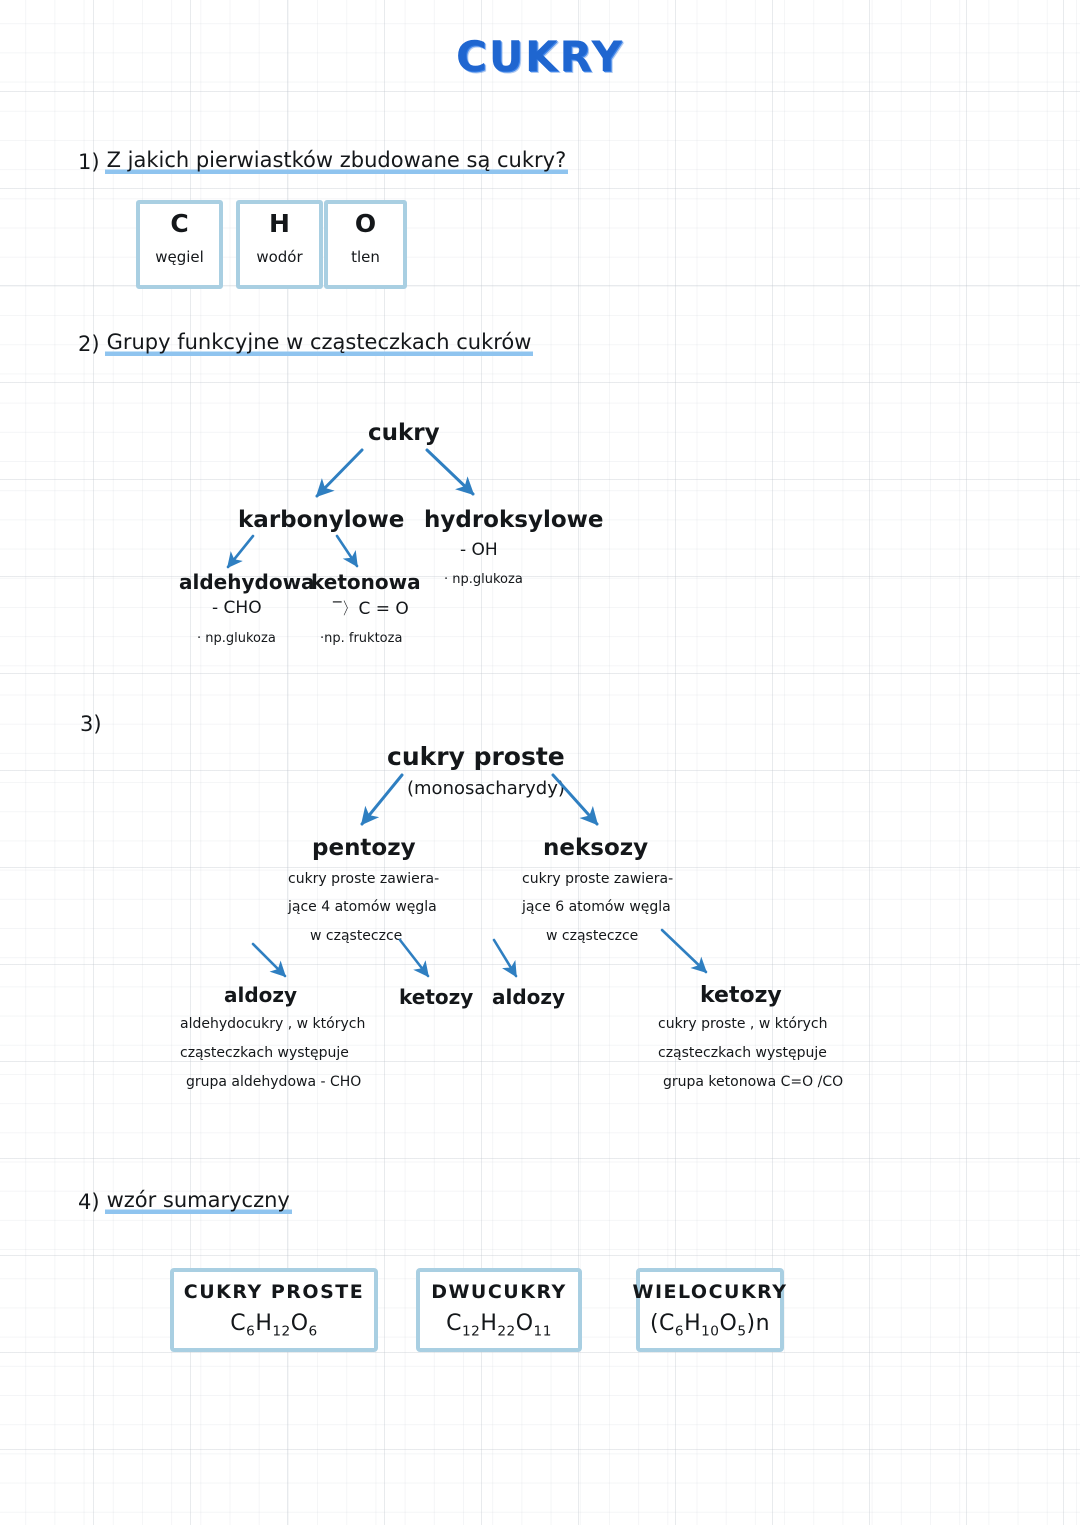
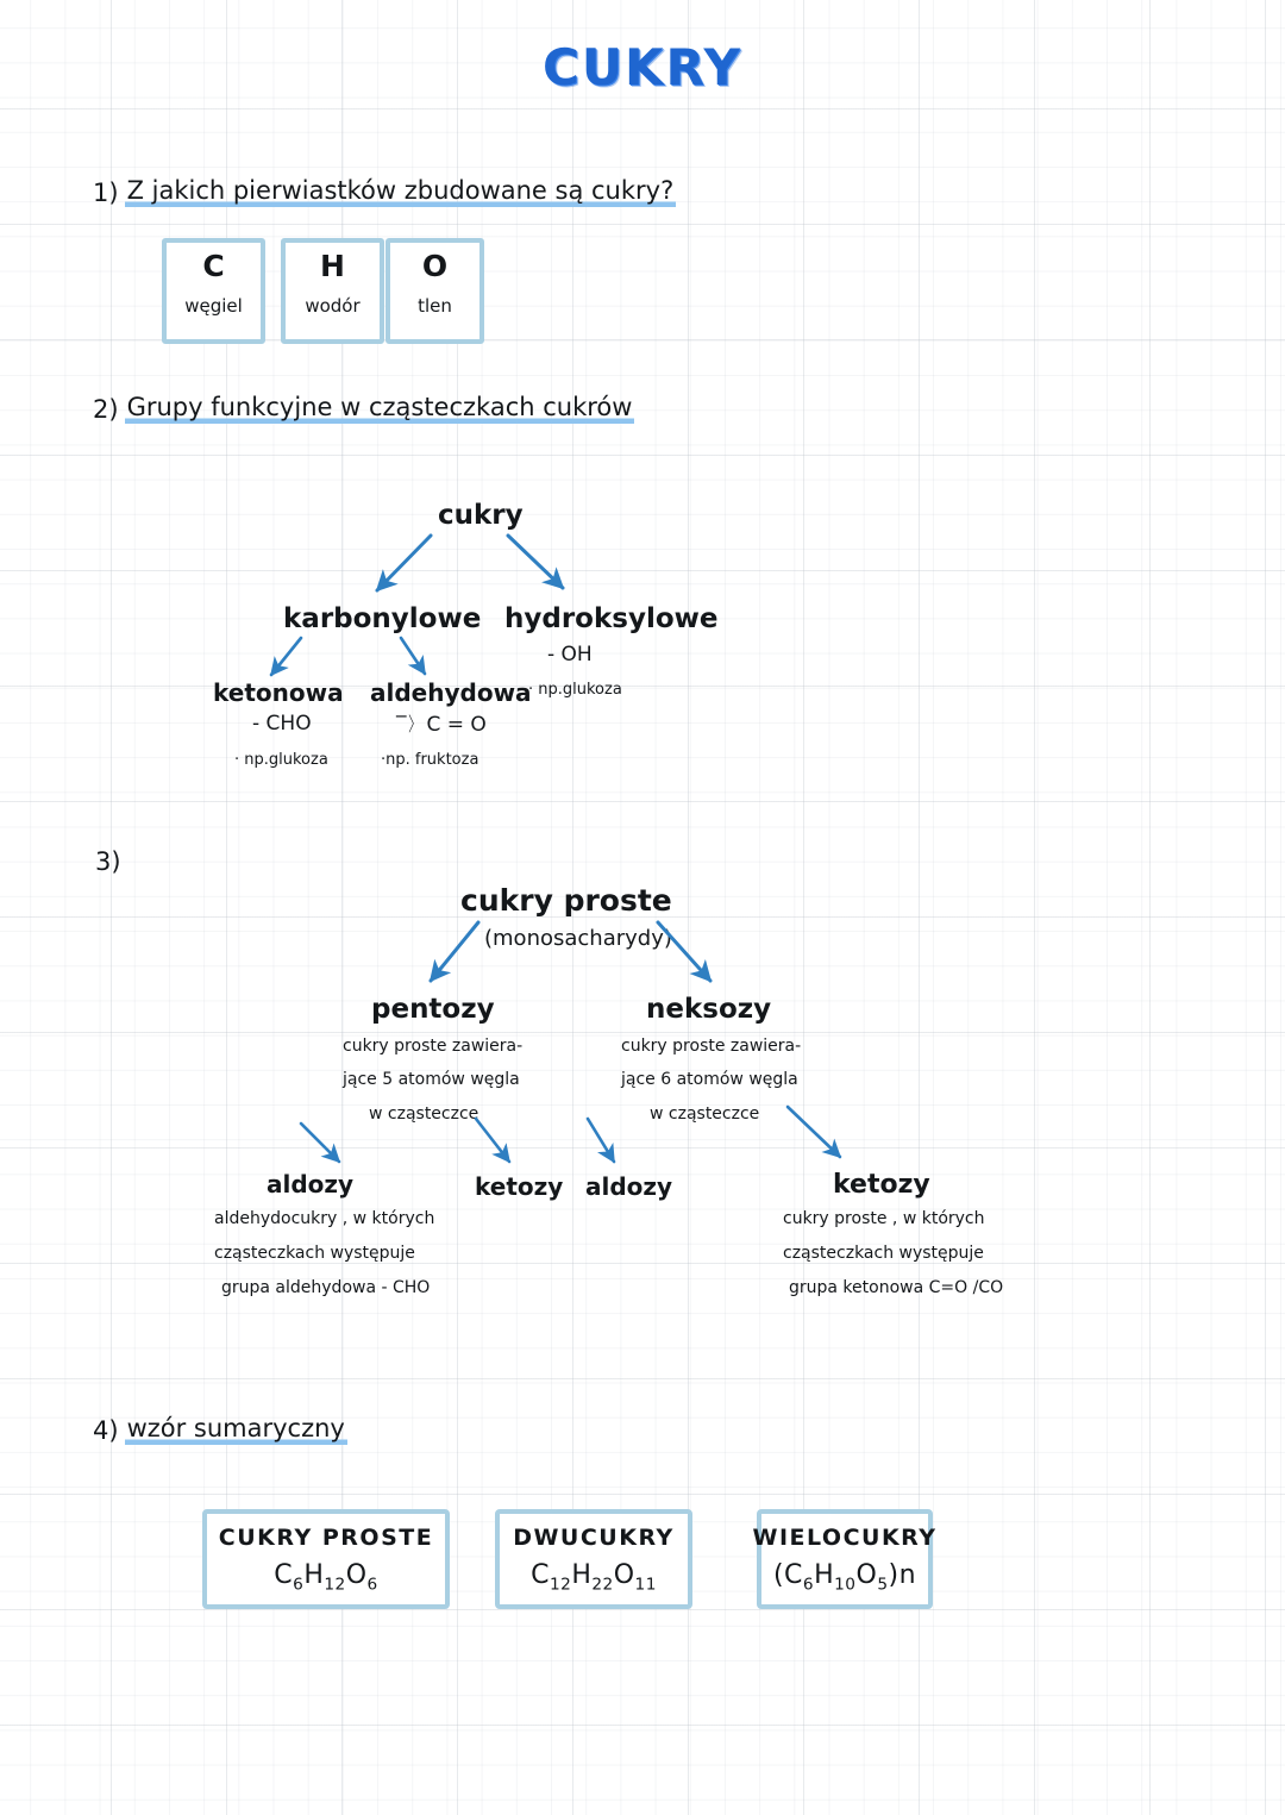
  CUKRY
  1)
  Z jakich pierwiastków zbudowane są cukry?
  C
  węgiel
  H
  wodór
  O
  tlen
  2)
  Grupy funkcyjne w cząsteczkach cukrów
  cukry
  karbonylowe
  hydroksylowe
  - OH
  · np.glukoza
- aldehydowa
+ ketonowa
  - CHO
  · np.glukoza
- ketonowa
+ aldehydowa
  ‾〉C = O
  ·np. fruktoza
  3)
  cukry proste
  (monosacharydy)
  pentozy
  cukry proste zawiera-
- jące 4 atomów węgla
+ jące 5 atomów węgla
  w cząsteczce
  neksozy
  cukry proste zawiera-
  jące 6 atomów węgla
  w cząsteczce
  aldozy
  aldehydocukry , w których
  cząsteczkach występuje
  grupa aldehydowa - CHO
  ketozy
  aldozy
  ketozy
  cukry proste , w których
  cząsteczkach występuje
  grupa ketonowa C=O /CO
  4)
  wzór sumaryczny
  CUKRY PROSTE
  C6H12O6
  DWUCUKRY
  C12H22O11
  WIELOCUKRY
  (C6H10O5)n
